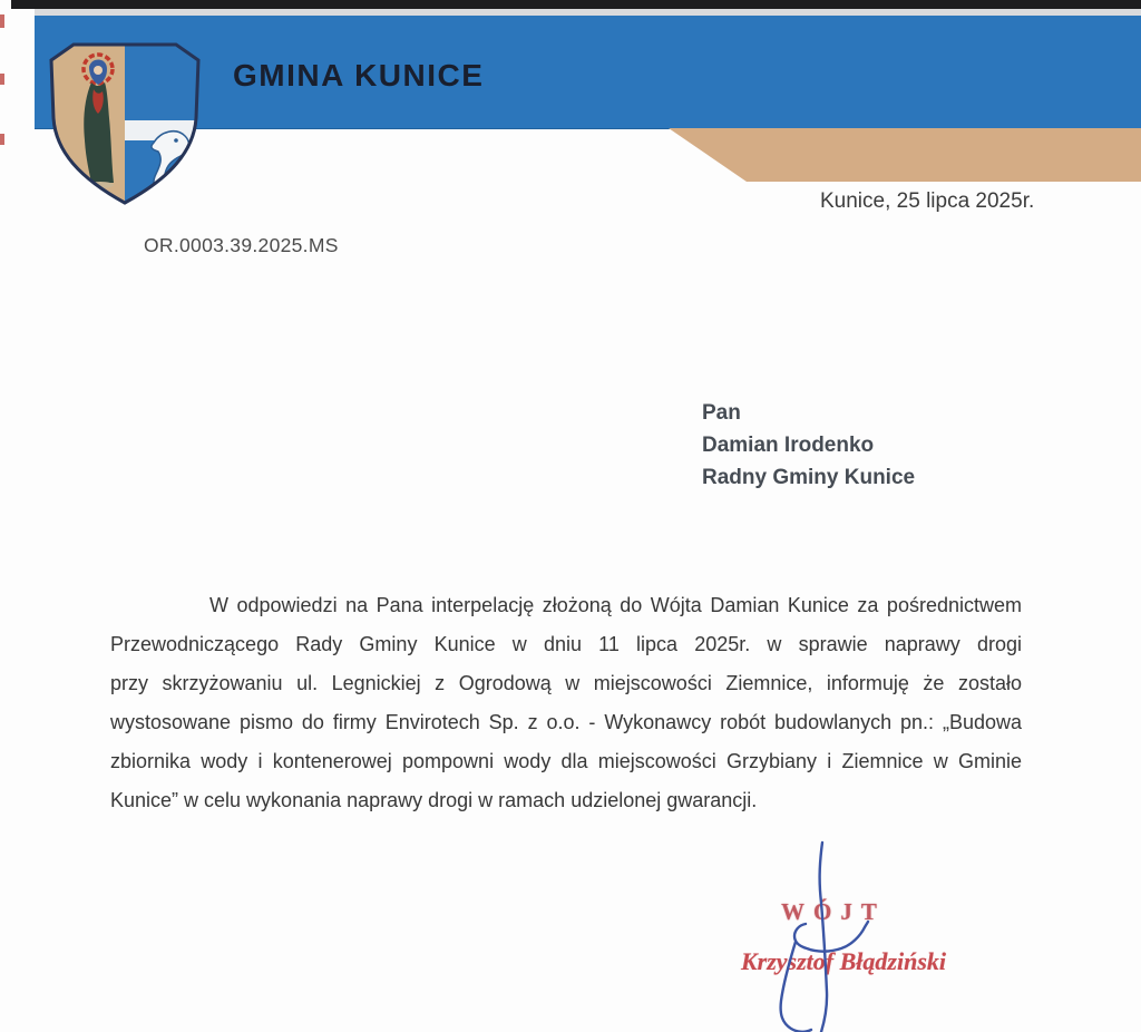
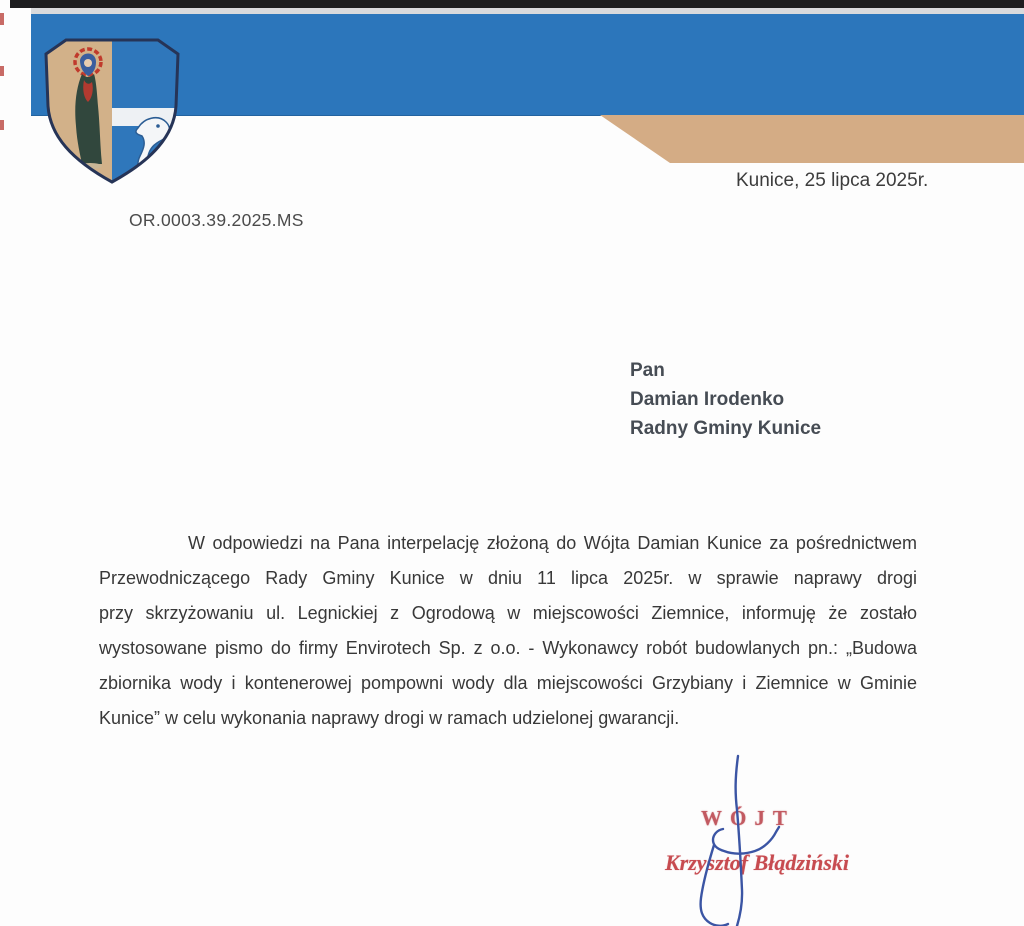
- GMINA KUNICE
  Kunice, 25 lipca 2025r.
  OR.0003.39.2025.MS
  Pan
  Damian Irodenko
  Radny Gminy Kunice
  W odpowiedzi na Pana interpelację złożoną do Wójta Damian Kunice za pośrednictwem
  Przewodniczącego Rady Gminy Kunice w dniu 11 lipca 2025r. w sprawie naprawy drogi
  przy skrzyżowaniu ul. Legnickiej z Ogrodową w miejscowości Ziemnice, informuję że zostało
  wystosowane pismo do firmy Envirotech Sp. z o.o. - Wykonawcy robót budowlanych pn.: „Budowa
  zbiornika wody i kontenerowej pompowni wody dla miejscowości Grzybiany i Ziemnice w Gminie
  Kunice” w celu wykonania naprawy drogi w ramach udzielonej gwarancji.
  WÓJT
  Krzysztof Błądziński
